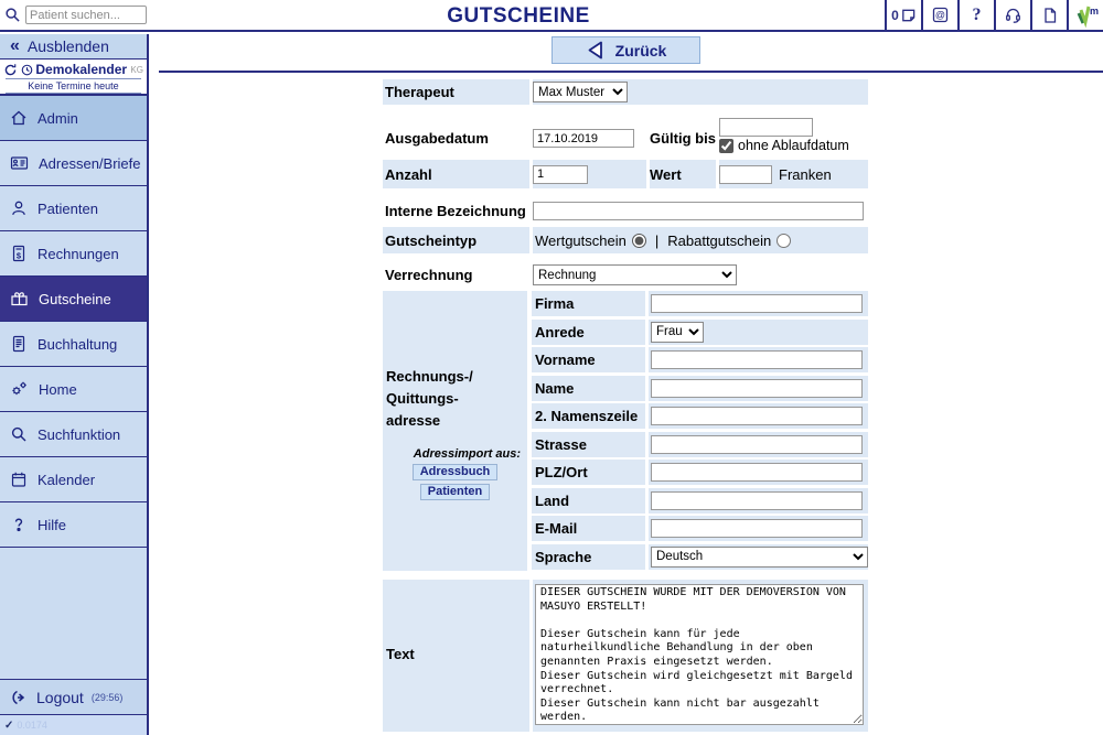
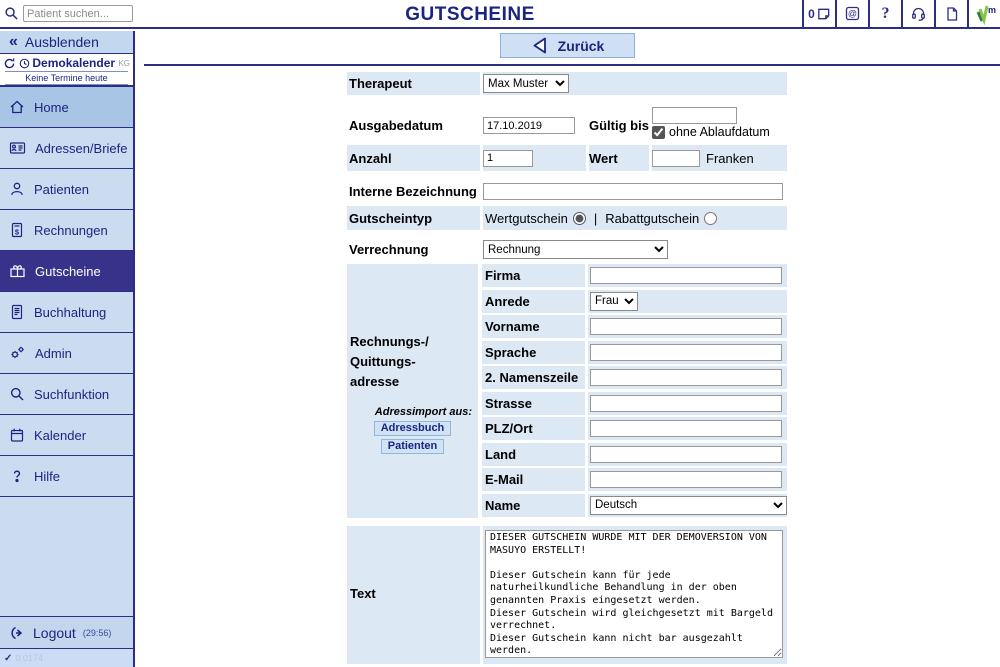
  Patient suchen...
  GUTSCHEINE
  0
  @
  ?
  m
  «
  Ausblenden
  Demokalender
  KG
  Keine Termine heute
- Admin
+ Home
  Adressen/Briefe
  Patienten
  $
  Rechnungen
  Gutscheine
  Buchhaltung
- Home
+ Admin
  Suchfunktion
  Kalender
  Hilfe
  Logout
  (29:56)
  ✓
  0.0174
  Zurück
  Therapeut
  Max Muster
  Ausgabedatum
  17.10.2019
  Gültig bis
  ohne Ablaufdatum
  Anzahl
  1
  Wert
  Franken
  Interne Bezeichnung
  Gutscheintyp
  Wertgutschein
  |
  Rabattgutschein
  Verrechnung
  Rechnung
  Rechnungs-/
  Quittungs-
  adresse
  Adressimport aus:
  Adressbuch
  Patienten
  Firma
  Anrede
  Frau
  Vorname
- Name
+ Sprache
  2. Namenszeile
  Strasse
  PLZ/Ort
  Land
  E-Mail
- Sprache
+ Name
  Deutsch
  Text
  DIESER GUTSCHEIN WURDE MIT DER DEMOVERSION VON
  MASUYO ERSTELLT!
  Dieser Gutschein kann für jede
  naturheilkundliche Behandlung in der oben
  genannten Praxis eingesetzt werden.
  Dieser Gutschein wird gleichgesetzt mit Bargeld
  verrechnet.
  Dieser Gutschein kann nicht bar ausgezahlt
  werden.
